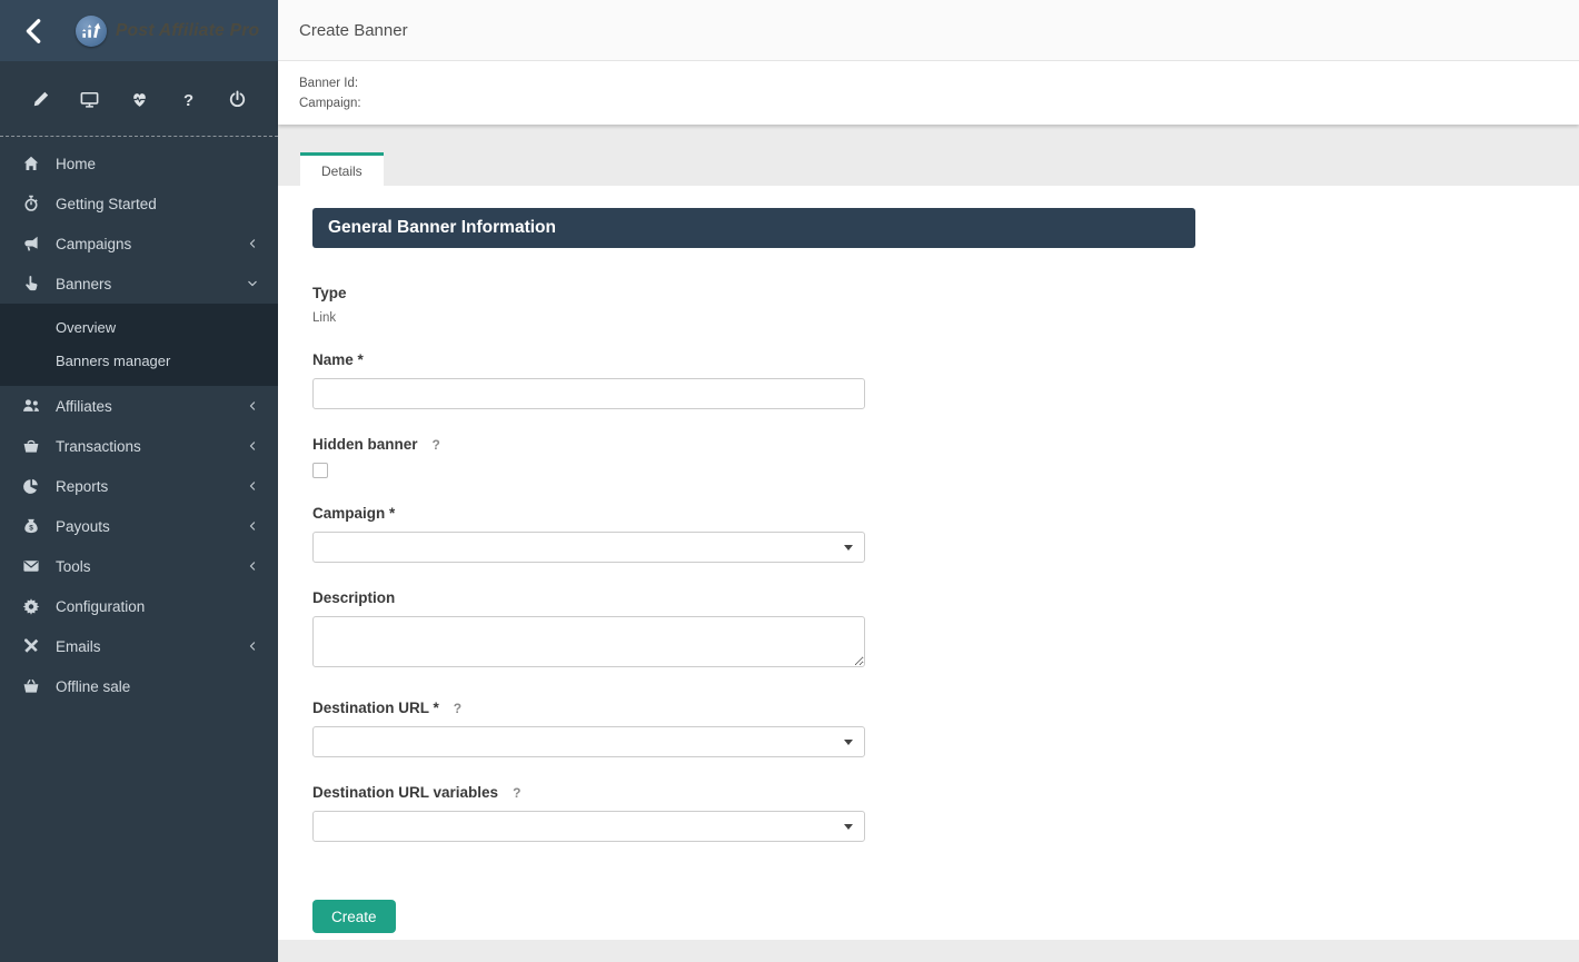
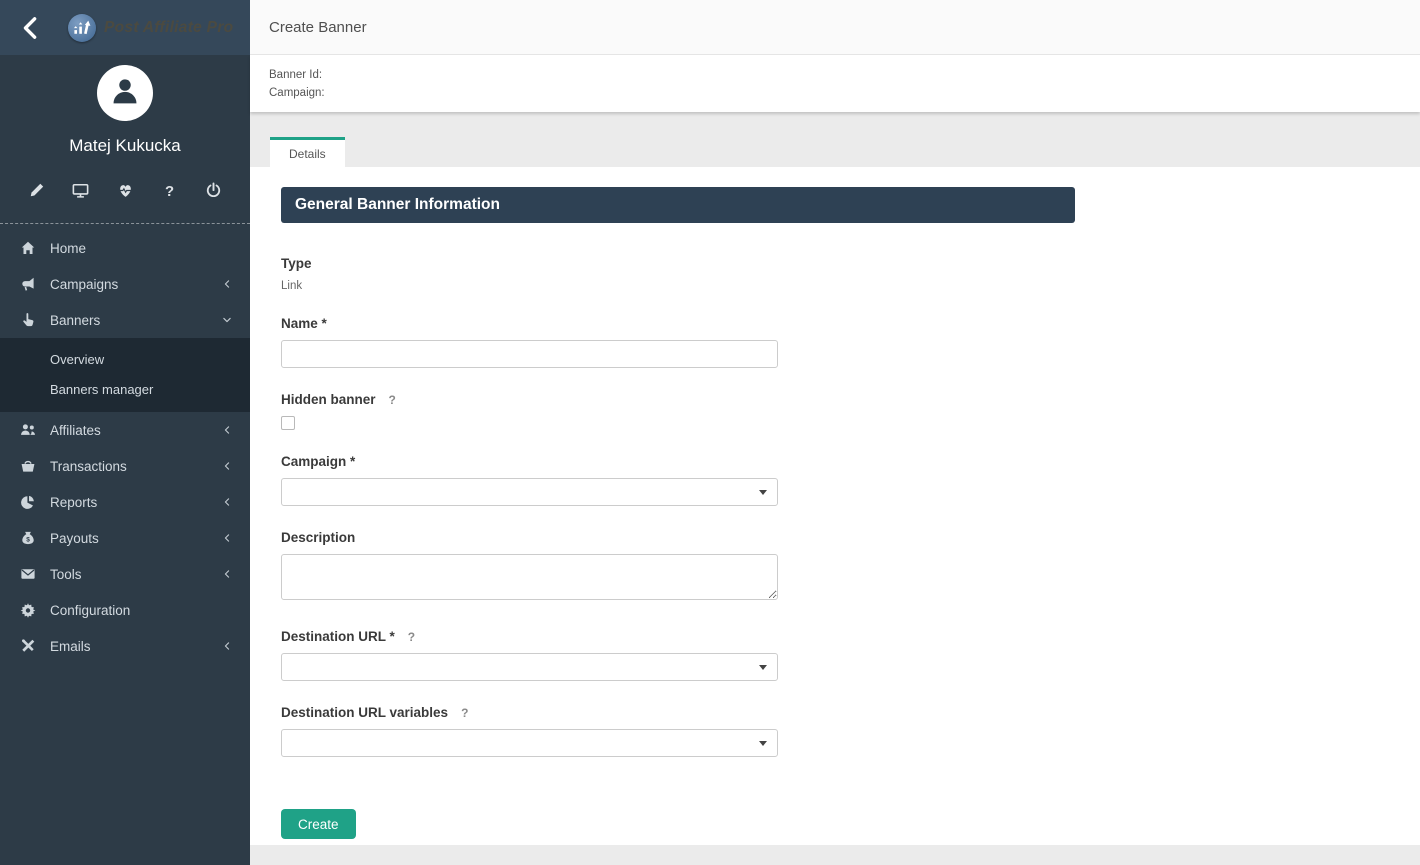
  Post Affiliate Pro
+ Matej Kukucka
  ?
  Home
- Getting Started
  Campaigns
  Banners
  Overview
  Banners manager
  Affiliates
  Transactions
  Reports
  Payouts
  Tools
  Configuration
  Emails
- Offline sale
  Create Banner
  Banner Id:
  Campaign:
  Details
  General Banner Information
  Type
  Link
  Name *
  Hidden banner
  ?
  Campaign *
  Description
  Destination URL *
  ?
  Destination URL variables
  ?
  Create
